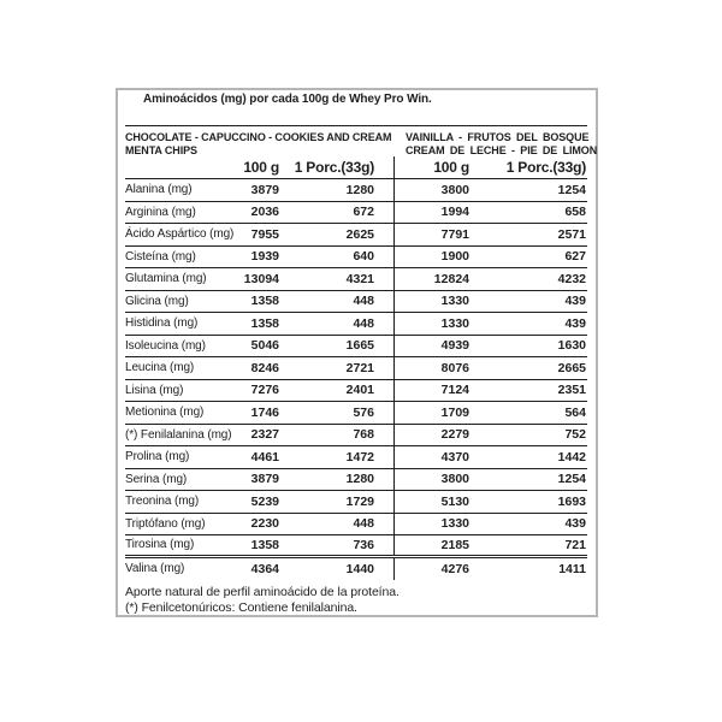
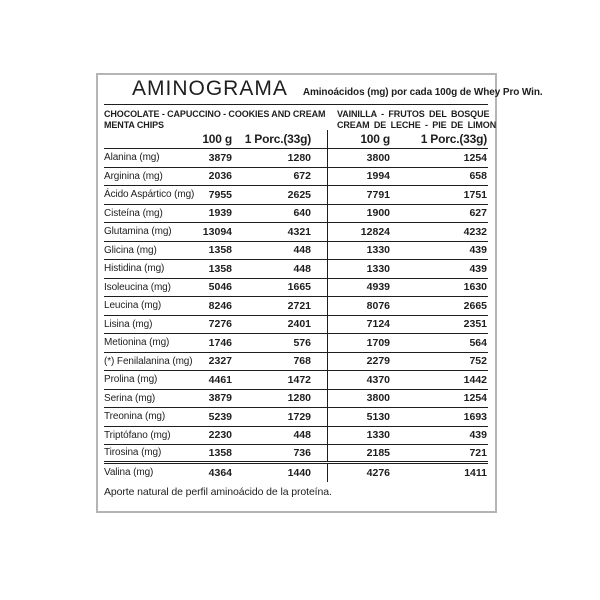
+ AMINOGRAMA
  Aminoácidos (mg) por cada 100g de Whey Pro Win.
  CHOCOLATE - CAPUCCINO - COOKIES AND CREAM
  MENTA CHIPS
  VAINILLA - FRUTOS DEL BOSQUE
  CREAM DE LECHE - PIE DE LIMON
  100 g
  1 Porc.(33g)
  100 g
  1 Porc.(33g)
  Alanina (mg)
  3879
  1280
  3800
  1254
  Arginina (mg)
  2036
  672
  1994
  658
  Ácido Aspártico (mg
  7955
  2625
  7791
- 2571
+ 1751
  Cisteína (mg)
  1939
  640
  1900
  627
  Glutamina (mg)
  13094
  4321
  12824
  4232
  Glicina (mg)
  1358
  448
  1330
  439
  Histidina (mg)
  1358
  448
  1330
  439
  Isoleucina (mg)
  5046
  1665
  4939
  1630
  Leucina (mg)
  8246
  2721
  8076
  2665
  Lisina (mg)
  7276
  2401
  7124
  2351
  Metionina (mg)
  1746
  576
  1709
  564
  (*) Fenilalanina (mg
  2327
  768
  2279
  752
  Prolina (mg)
  4461
  1472
  4370
  1442
  Serina (mg)
  3879
  1280
  3800
  1254
  Treonina (mg)
  5239
  1729
  5130
  1693
  Triptófano (mg)
  2230
  448
  1330
  439
  Tirosina (mg)
  1358
  736
  2185
  721
  Valina (mg)
  4364
  1440
  4276
  1411
  Aporte natural de perfil aminoácido de la proteína.
- (*) Fenilcetonúricos: Contiene fenilalanina.
